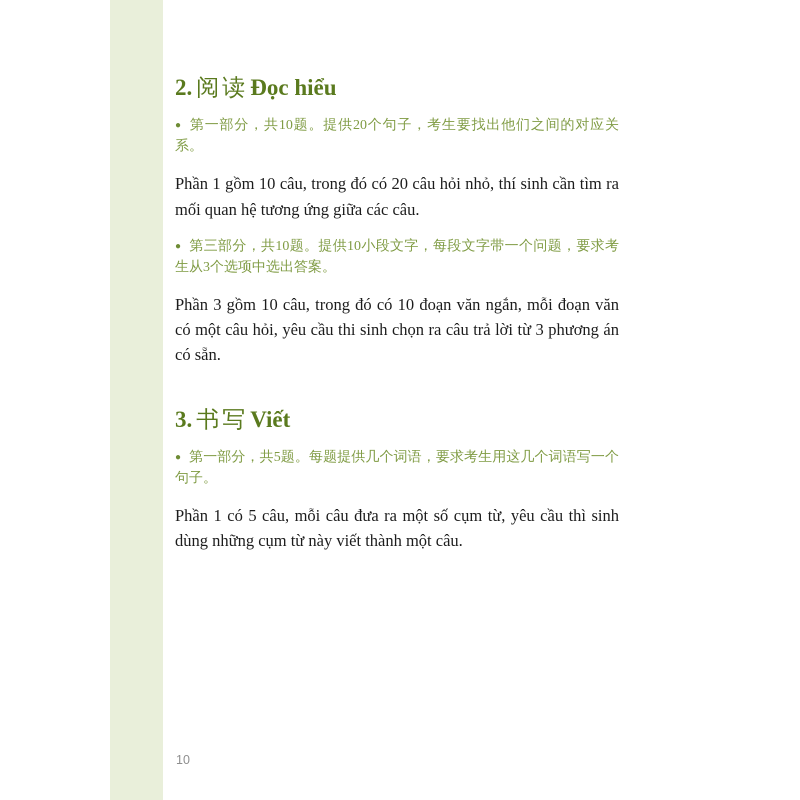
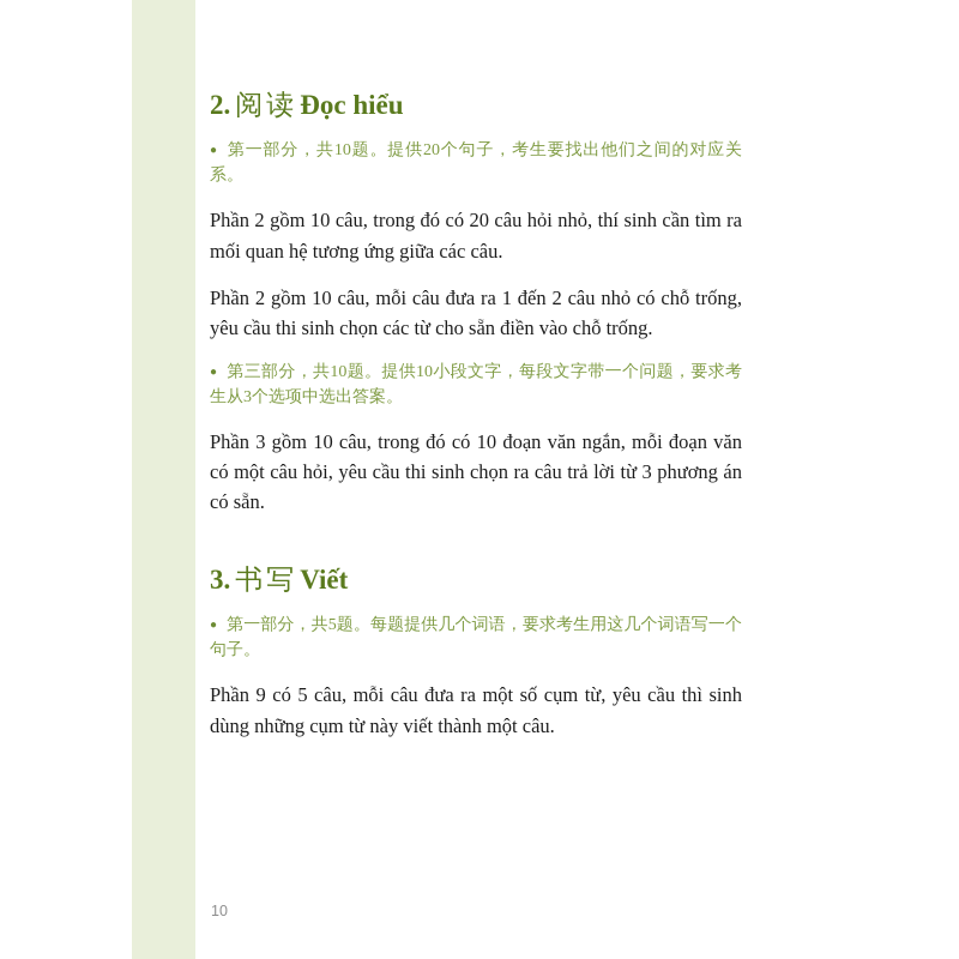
  2. 阅读Đọc hiểu
  ● 第一部分，共10题。提供20个句子，考生要找出他们之间的对应关系。
- Phần 1 gồm 10 câu, trong đó có 20 câu hỏi nhỏ, thí sinh cần tìm ra mối quan hệ tương ứng giữa các câu.
+ Phần 2 gồm 10 câu, trong đó có 20 câu hỏi nhỏ, thí sinh cần tìm ra mối quan hệ tương ứng giữa các câu.
+ Phần 2 gồm 10 câu, mỗi câu đưa ra 1 đến 2 câu nhỏ có chỗ trống, yêu cầu thi sinh chọn các từ cho sẵn điền vào chỗ trống.
  ● 第三部分，共10题。提供10小段文字，每段文字带一个问题，要求考生从3个选项中选出答案。
  Phần 3 gồm 10 câu, trong đó có 10 đoạn văn ngắn, mỗi đoạn văn có một câu hỏi, yêu cầu thi sinh chọn ra câu trả lời từ 3 phương án có sẵn.
  3. 书写Viết
  ● 第一部分，共5题。每题提供几个词语，要求考生用这几个词语写一个句子。
- Phần 1 có 5 câu, mỗi câu đưa ra một số cụm từ, yêu cầu thì sinh dùng những cụm từ này viết thành một câu.
+ Phần 9 có 5 câu, mỗi câu đưa ra một số cụm từ, yêu cầu thì sinh dùng những cụm từ này viết thành một câu.
  10
